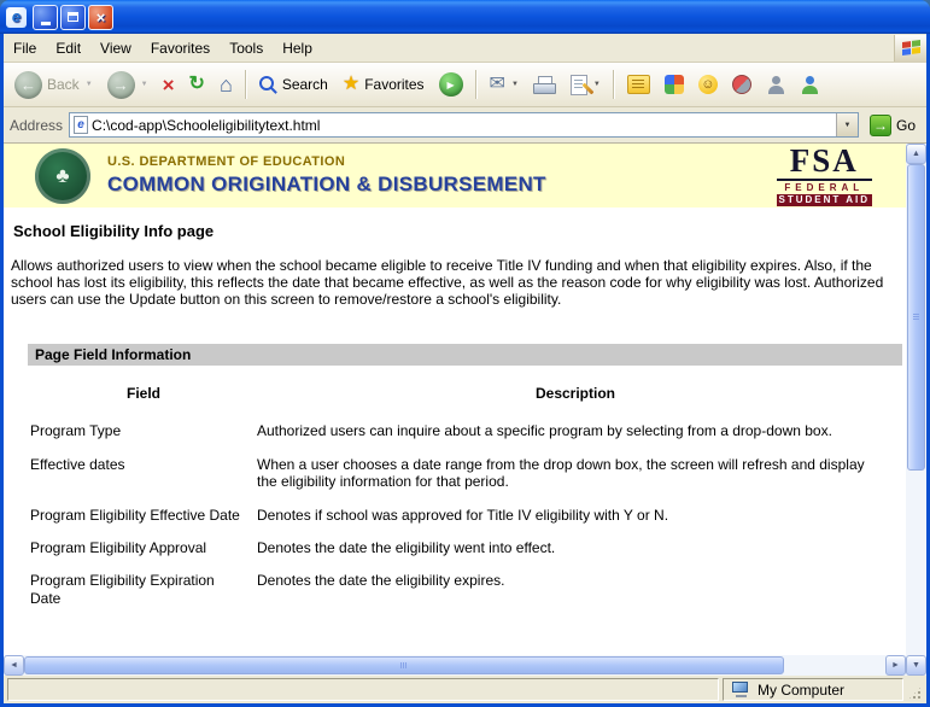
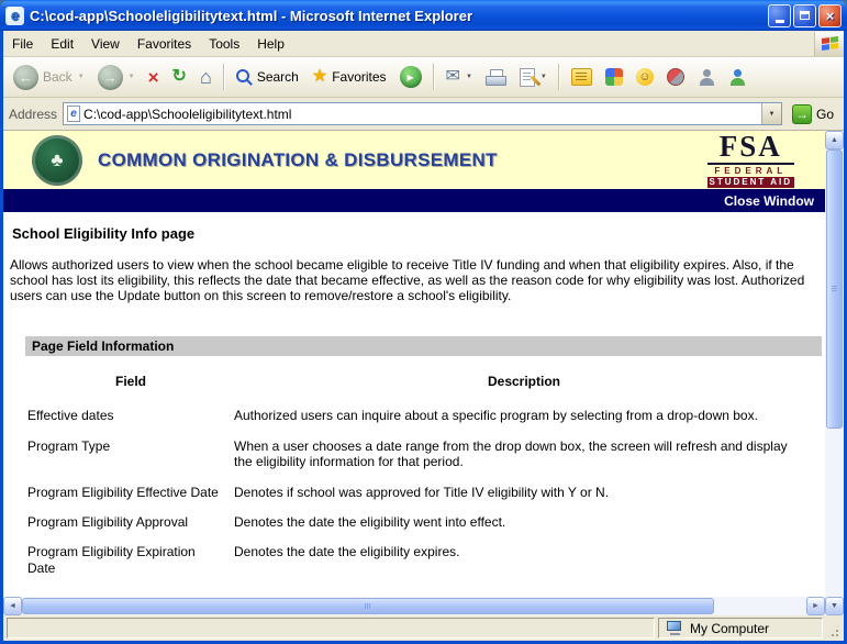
  e
+ C:\cod-app\Schooleligibilitytext.html - Microsoft Internet Explorer
  ×
  File
  Edit
  View
  Favorites
  Tools
  Help
  ←
  Back
  →
  ×
  ↻
  ⌂
  Search
  ★
  Favorites
  ▶
  ✉
  ☺
  Address
  e
  C:\cod-app\Schooleligibilitytext.html
  →
  Go
  ♣
- U.S. DEPARTMENT OF EDUCATION
  COMMON ORIGINATION & DISBURSEMENT
  FSA
  FEDERAL
  STUDENT AID
+ Close Window
  School Eligibility Info page
  Allows authorized users to view when the school became eligible to receive Title IV funding and when that eligibility expires. Also, if the school has lost its eligibility, this reflects the date that became effective, as well as the reason code for why eligibility was lost. Authorized users can use the Update button on this screen to remove/restore a school's eligibility.
  Page Field Information
  Field
  Description
- Program Type
+ Effective dates
  Authorized users can inquire about a specific program by selecting from a drop-down box.
- Effective dates
+ Program Type
  When a user chooses a date range from the drop down box, the screen will refresh and display the eligibility information for that period.
  Program Eligibility Effective Date
  Denotes if school was approved for Title IV eligibility with Y or N.
  Program Eligibility Approval
  Denotes the date the eligibility went into effect.
  Program Eligibility Expiration Date
  Denotes the date the eligibility expires.
  My Computer
